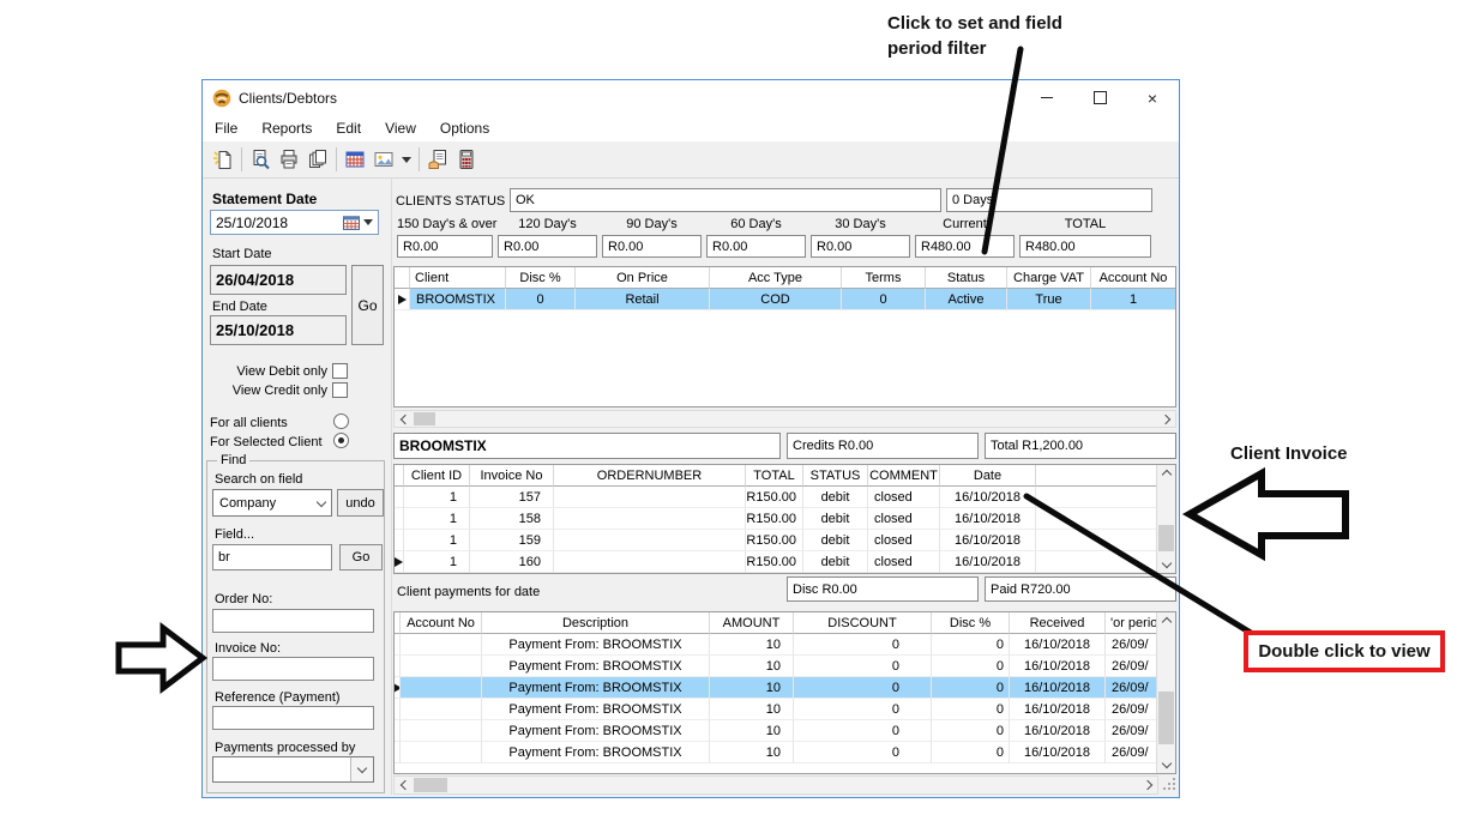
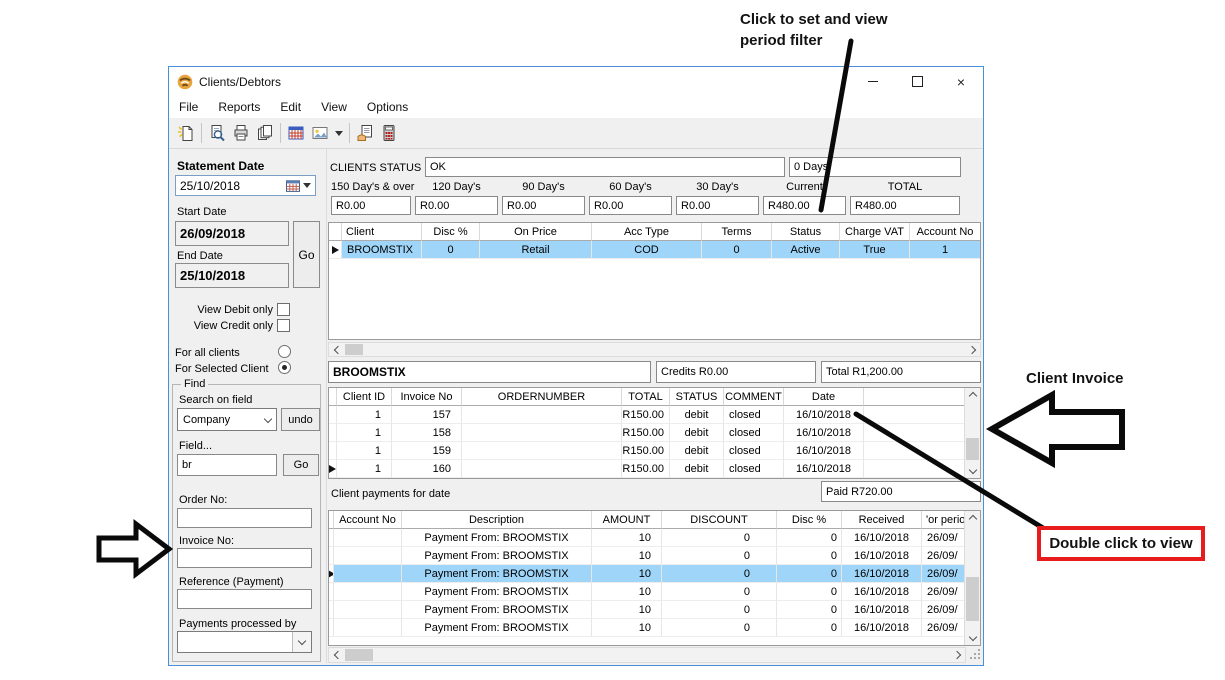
- Click to set and field
+ Click to set and view
  period filter
  Client Invoice
  Double click to view
  Clients/Debtors
  ×
  File
  Reports
  Edit
  View
  Options
  Statement Date
  25/10/2018
  Start Date
- 26/04/2018
+ 26/09/2018
  End Date
  25/10/2018
  Go
  View Debit only
  View Credit only
  For all clients
  For Selected Client
  Find
  Search on field
  Company
  undo
  Field...
  br
  Go
  Order No:
  Invoice No:
  Reference (Payment)
  Payments processed by
  CLIENTS STATUS
  OK
  0 Days
  150 Day's & over
  120 Day's
  90 Day's
  60 Day's
  30 Day's
  Current
  TOTAL
  R0.00
  R0.00
  R0.00
  R0.00
  R0.00
  R480.00
  R480.00
  Client
  Disc %
  On Price
  Acc Type
  Terms
  Status
  Charge VAT
  Account No
  BROOMSTIX
  0
  Retail
  COD
  0
  Active
  True
  1
  BROOMSTIX
  Credits R0.00
  Total R1,200.00
  Client ID
  Invoice No
  ORDERNUMBER
  TOTAL
  STATUS
  COMMENT
  Date
  1
  157
  R150.00
  debit
  closed
  16/10/2018
  1
  158
  R150.00
  debit
  closed
  16/10/2018
  1
  159
  R150.00
  debit
  closed
  16/10/2018
  1
  160
  R150.00
  debit
  closed
  16/10/2018
  Client payments for date
- Disc R0.00
  Paid R720.00
  Account No
  Description
  AMOUNT
  DISCOUNT
  Disc %
  Received
  'or perio
  Payment From: BROOMSTIX
  10
  0
  0
  16/10/2018
  26/09/
  Payment From: BROOMSTIX
  10
  0
  0
  16/10/2018
  26/09/
  Payment From: BROOMSTIX
  10
  0
  0
  16/10/2018
  26/09/
  Payment From: BROOMSTIX
  10
  0
  0
  16/10/2018
  26/09/
  Payment From: BROOMSTIX
  10
  0
  0
  16/10/2018
  26/09/
  Payment From: BROOMSTIX
  10
  0
  0
  16/10/2018
  26/09/
